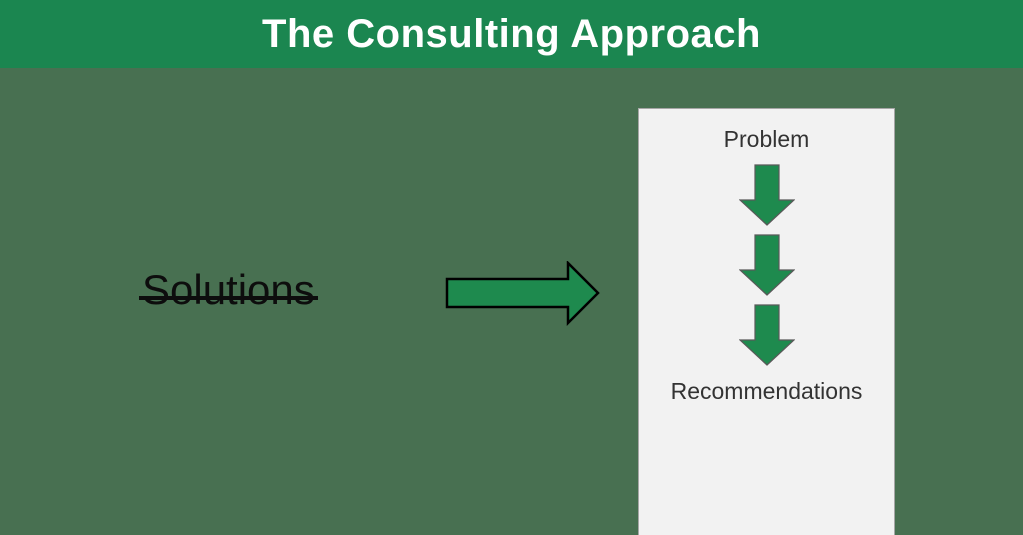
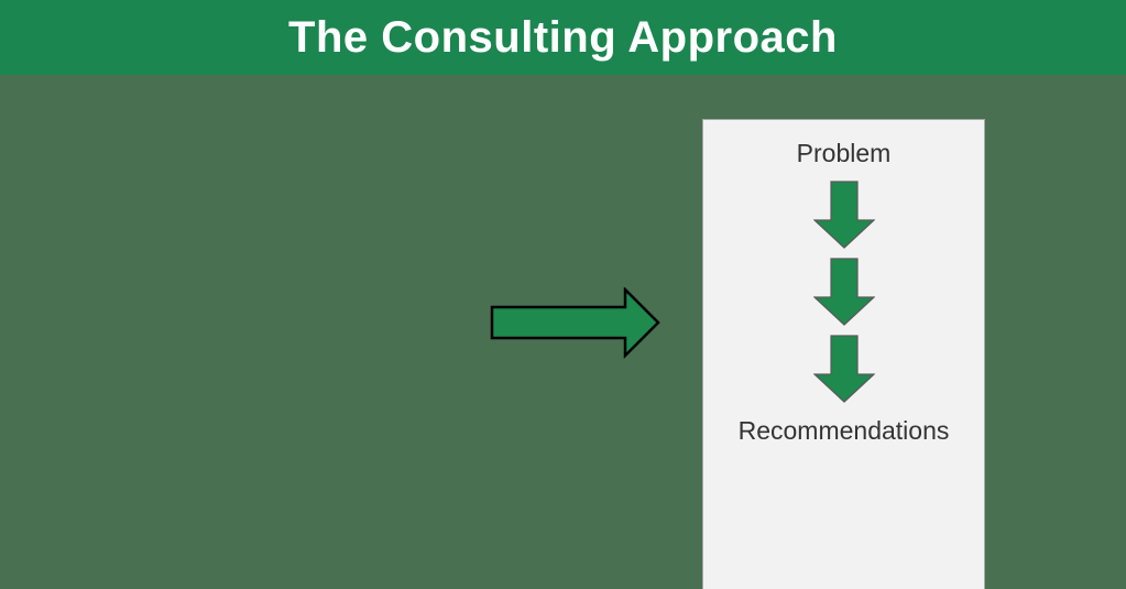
  The Consulting Approach
- Solutions
  Problem
  Recommendations
